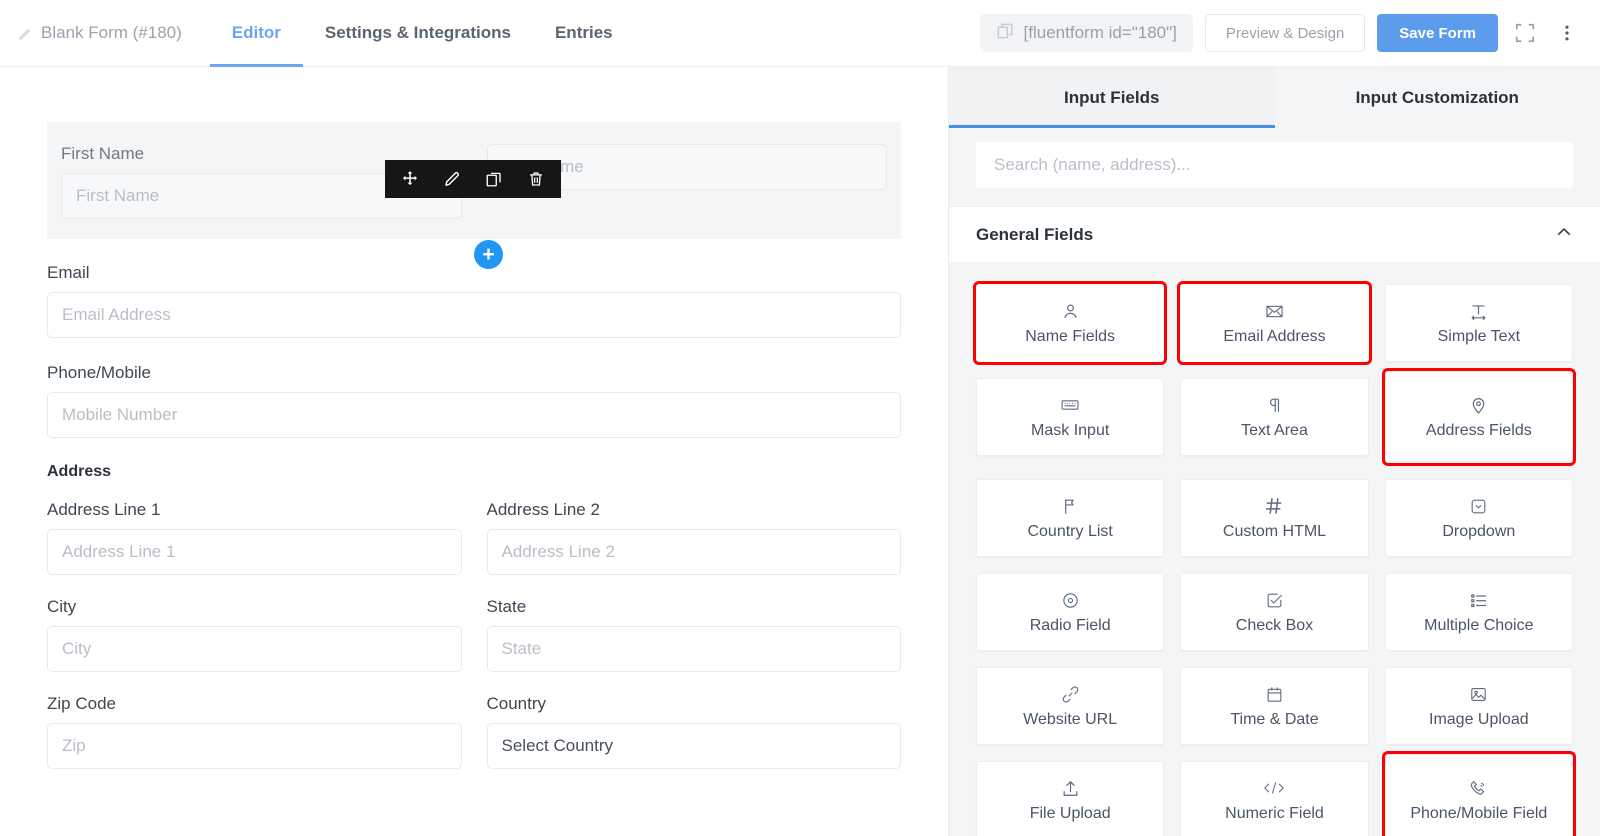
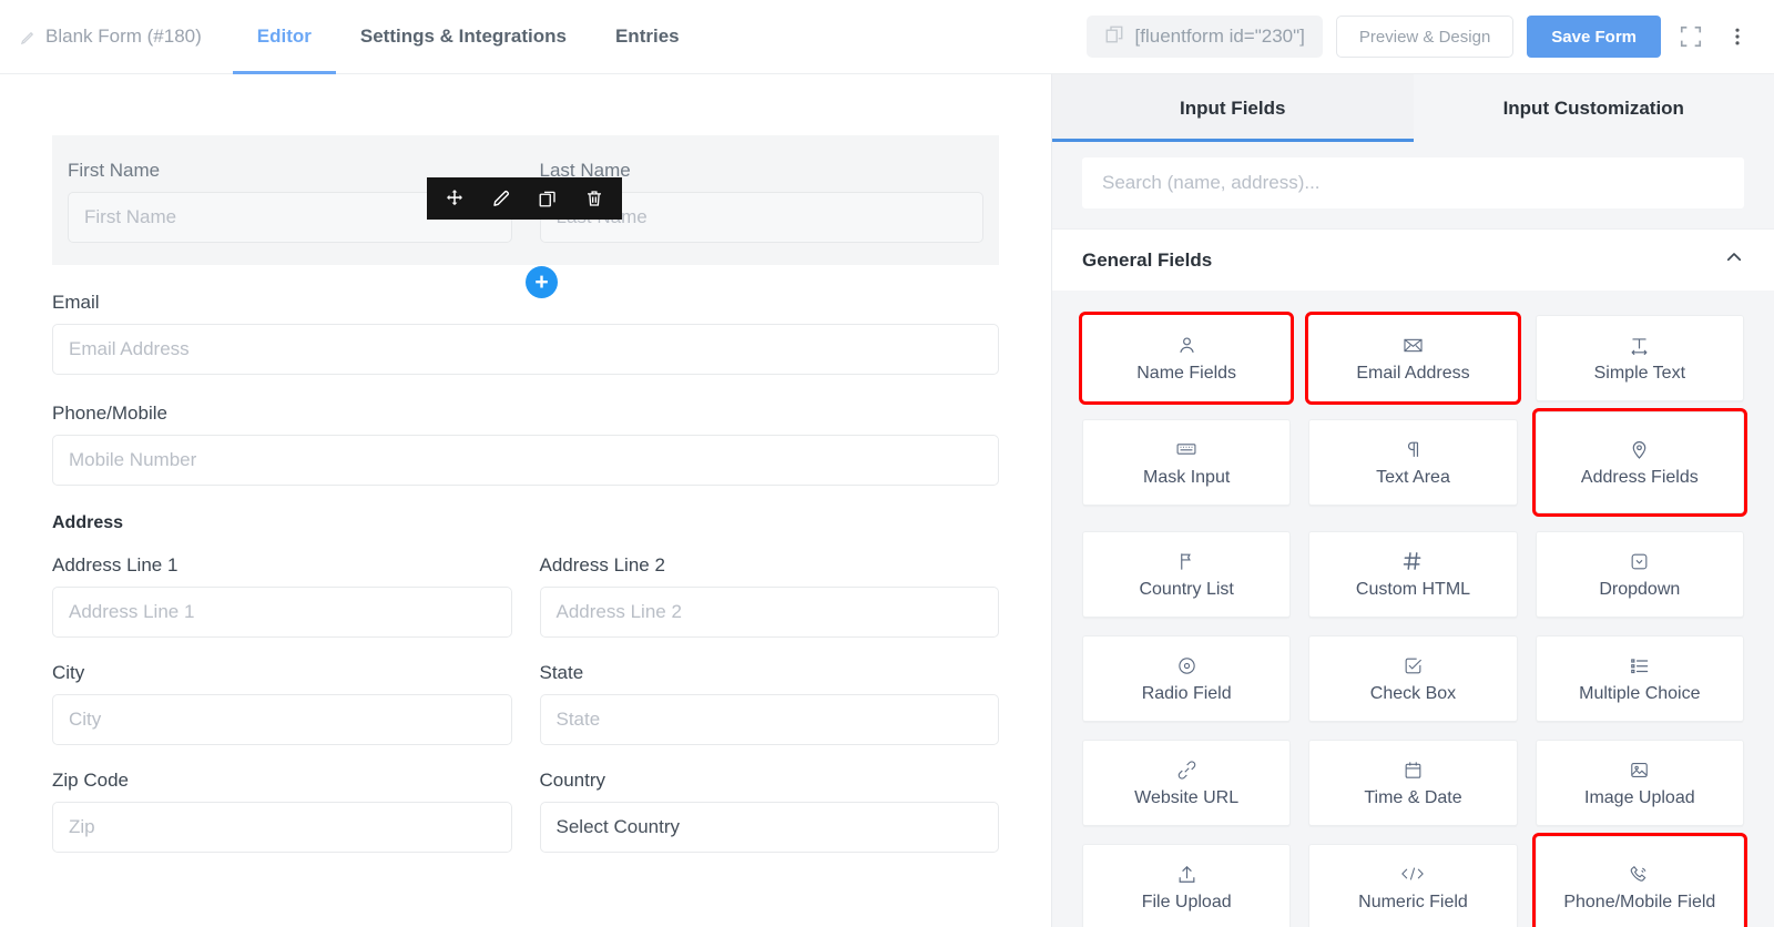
  Blank Form (#180)
  Editor
  Settings & Integrations
  Entries
- [fluentform id="180"]
+ [fluentform id="230"]
  Preview & Design
  Save Form
  First Name
  First Name
+ Last Name
  +
  Email
  Email Address
  Phone/Mobile
  Mobile Number
  Address
  Address Line 1
  Address Line 1
  Address Line 2
  Address Line 2
  City
  City
  State
  State
  Zip Code
  Zip
  Country
  Select Country
  Input Fields
  Input Customization
  Search (name, address)...
  General Fields
  Name Fields
  Email Address
  Simple Text
  Mask Input
  Text Area
  Address Fields
  Country List
  Custom HTML
  Dropdown
  Radio Field
  Check Box
  Multiple Choice
  Website URL
  Time & Date
  Image Upload
  File Upload
  Numeric Field
  Phone/Mobile Field
